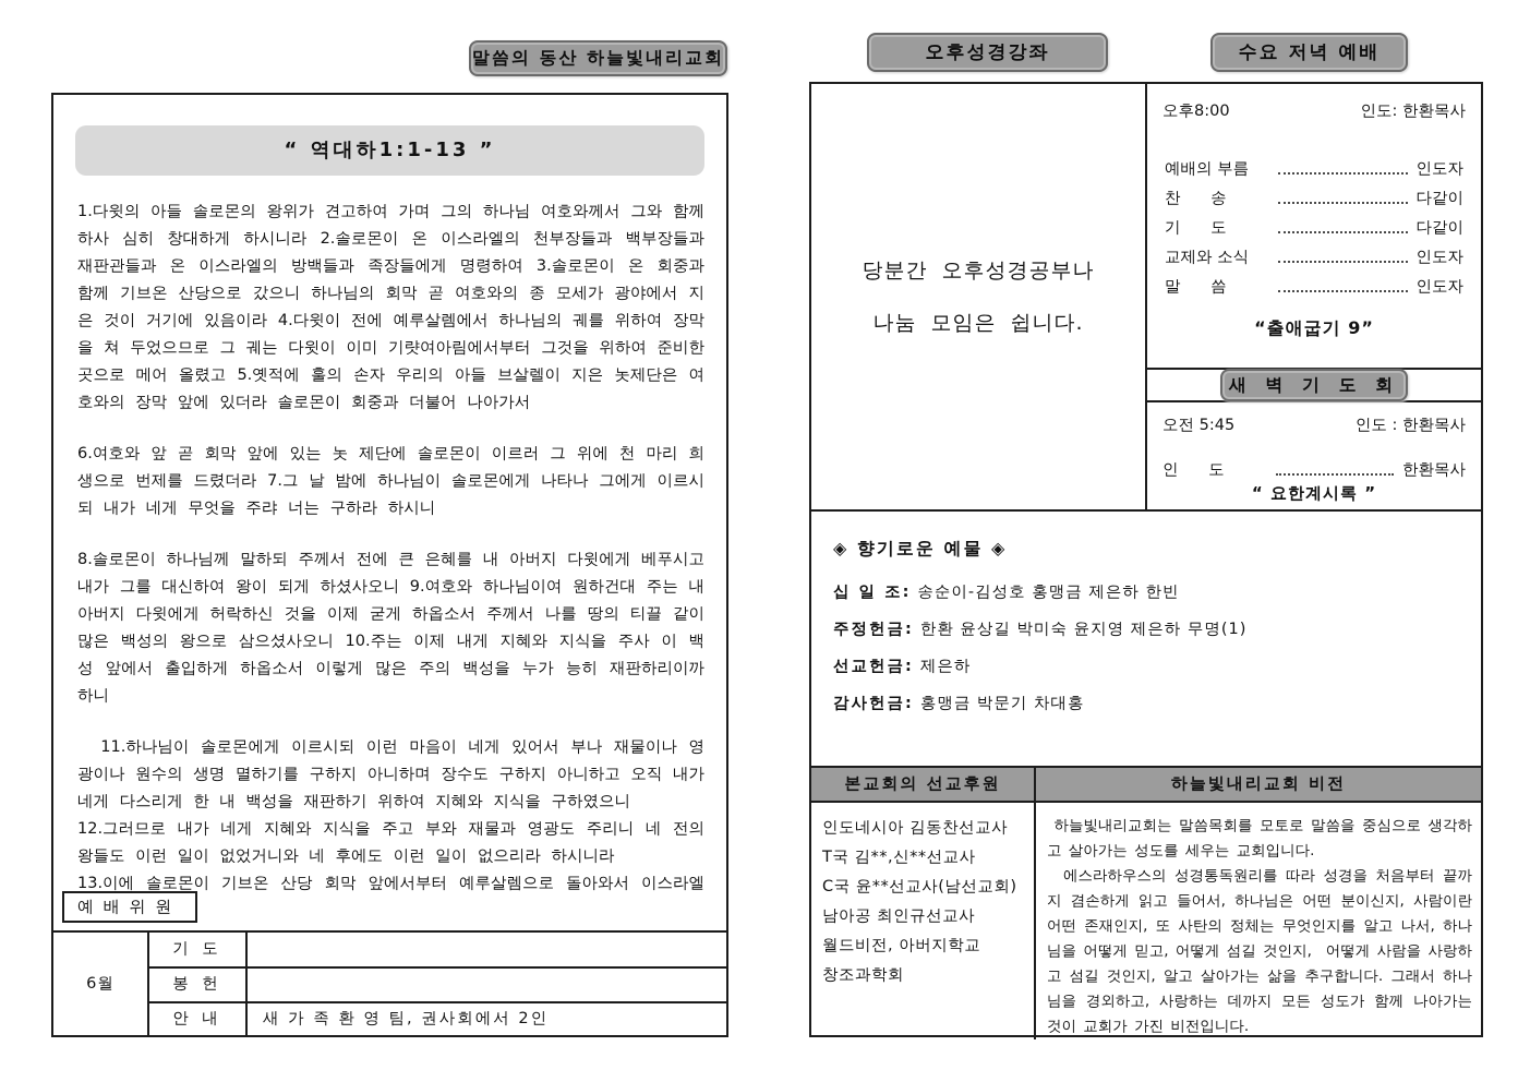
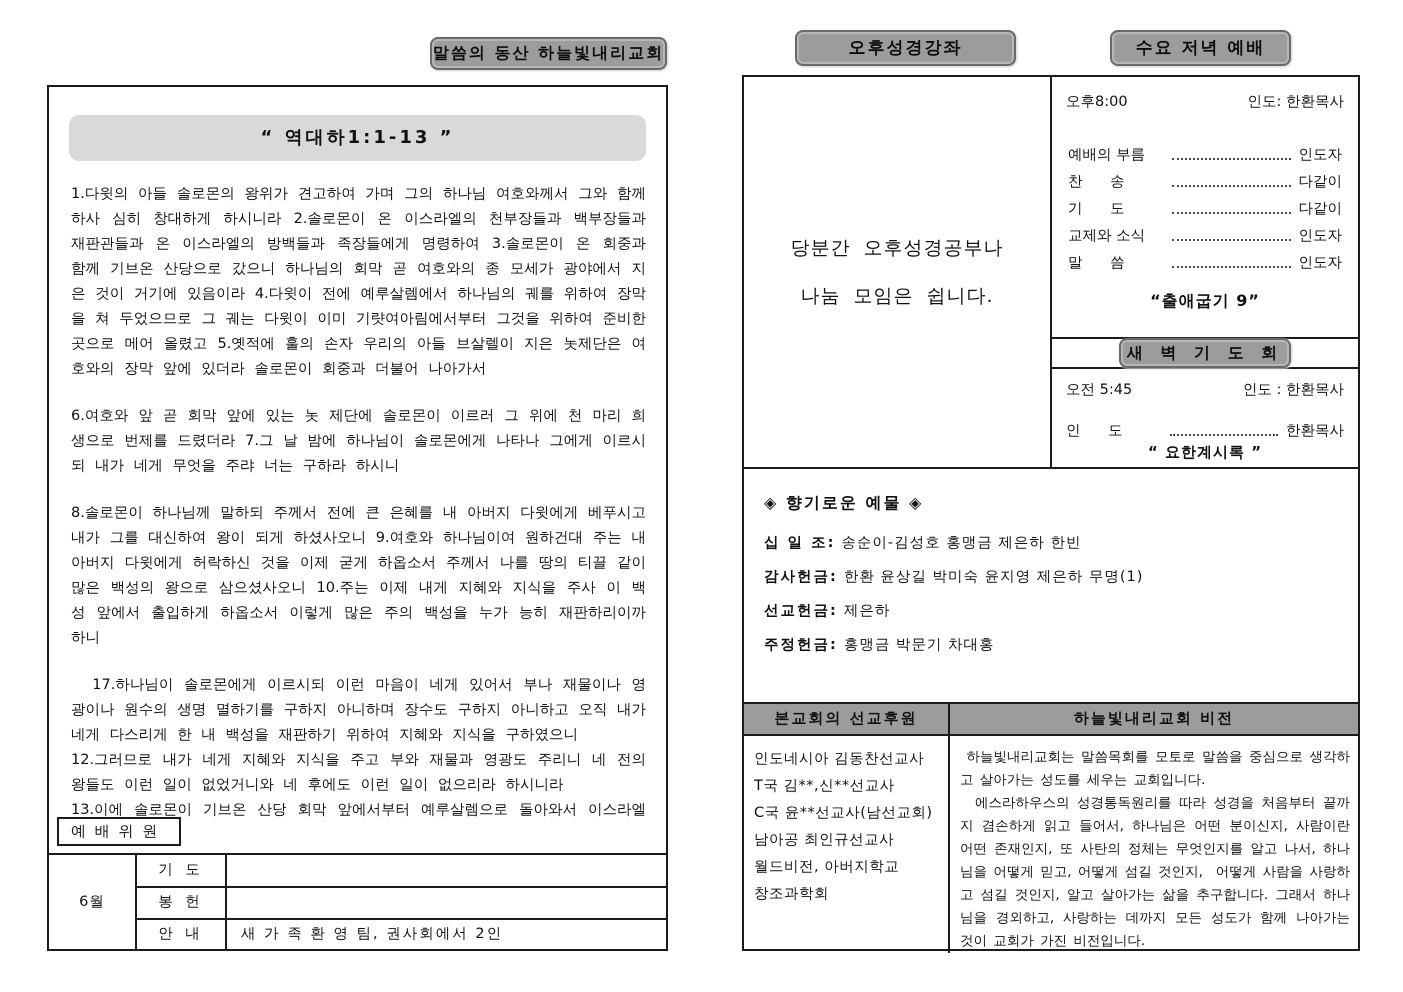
  말씀의 동산 하늘빛내리교회
  오후성경강좌
  수요 저녁 예배
  “ 역대하1:1-13 ”
  1.다윗의 아들 솔로몬의 왕위가 견고하여 가며 그의 하나님 여호와께서 그와 함께 하사 심히 창대하게 하시니라 2.솔로몬이 온 이스라엘의 천부장들과 백부장들과 재판관들과 온 이스라엘의 방백들과 족장들에게 명령하여 3.솔로몬이 온 회중과 함께 기브온 산당으로 갔으니 하나님의 회막 곧 여호와의 종 모세가 광야에서 지은 것이 거기에 있음이라 4.다윗이 전에 예루살렘에서 하나님의 궤를 위하여 장막을 쳐 두었으므로 그 궤는 다윗이 이미 기럇여아림에서부터 그것을 위하여 준비한 곳으로 메어 올렸고 5.옛적에 훌의 손자 우리의 아들 브살렐이 지은 놋제단은 여호와의 장막 앞에 있더라 솔로몬이 회중과 더불어 나아가서
  6.여호와 앞 곧 회막 앞에 있는 놋 제단에 솔로몬이 이르러 그 위에 천 마리 희생으로 번제를 드렸더라 7.그 날 밤에 하나님이 솔로몬에게 나타나 그에게 이르시되 내가 네게 무엇을 주랴 너는 구하라 하시니
  8.솔로몬이 하나님께 말하되 주께서 전에 큰 은혜를 내 아버지 다윗에게 베푸시고 내가 그를 대신하여 왕이 되게 하셨사오니 9.여호와 하나님이여 원하건대 주는 내 아버지 다윗에게 허락하신 것을 이제 굳게 하옵소서 주께서 나를 땅의 티끌 같이 많은 백성의 왕으로 삼으셨사오니 10.주는 이제 내게 지혜와 지식을 주사 이 백성 앞에서 출입하게 하옵소서 이렇게 많은 주의 백성을 누가 능히 재판하리이까 하니
- 11.하나님이 솔로몬에게 이르시되 이런 마음이 네게 있어서 부나 재물이나 영광이나 원수의 생명 멸하기를 구하지 아니하며 장수도 구하지 아니하고 오직 내가 네게 다스리게 한 내 백성을 재판하기 위하여 지혜와 지식을 구하였으니
+ 17.하나님이 솔로몬에게 이르시되 이런 마음이 네게 있어서 부나 재물이나 영광이나 원수의 생명 멸하기를 구하지 아니하며 장수도 구하지 아니하고 오직 내가 네게 다스리게 한 내 백성을 재판하기 위하여 지혜와 지식을 구하였으니
  12.그러므로 내가 네게 지혜와 지식을 주고 부와 재물과 영광도 주리니 네 전의 왕들도 이런 일이 없었거니와 네 후에도 이런 일이 없으리라 하시니라
  13.이에 솔로몬이 기브온 산당 회막 앞에서부터 예루살렘으로 돌아와서 이스라엘
  예 배 위 원
  6월
  기 도
  봉 헌
  안 내
  새 가 족 환 영 팀, 권사회에서 2인
  당분간 오후성경공부나
  나눔 모임은 쉽니다.
  오후8:00
  인도: 한환목사
  예배의 부름
  인도자
  찬 송
  다같이
  기 도
  다같이
  교제와 소식
  인도자
  말 씀
  인도자
  “출애굽기 9”
  새 벽 기 도 회
  오전 5:45
  인도 : 한환목사
  인 도
  한환목사
  “ 요한계시록 ”
  ◈ 향기로운 예물 ◈
  십 일 조: 송순이-김성호 홍맹금 제은하 한빈
- 주정헌금: 한환 윤상길 박미숙 윤지영 제은하 무명(1)
+ 감사헌금: 한환 윤상길 박미숙 윤지영 제은하 무명(1)
  선교헌금: 제은하
- 감사헌금: 홍맹금 박문기 차대홍
+ 주정헌금: 홍맹금 박문기 차대홍
  본교회의 선교후원
  하늘빛내리교회 비전
  인도네시아 김동찬선교사
  T국 김**,신**선교사
  C국 윤**선교사(남선교회)
  남아공 최인규선교사
  월드비전, 아버지학교
  창조과학회
  하늘빛내리교회는 말씀목회를 모토로 말씀을 중심으로 생각하고 살아가는 성도를 세우는 교회입니다.
  에스라하우스의 성경통독원리를 따라 성경을 처음부터 끝까지 겸손하게 읽고 들어서, 하나님은 어떤 분이신지, 사람이란 어떤 존재인지, 또 사탄의 정체는 무엇인지를 알고 나서, 하나님을 어떻게 믿고, 어떻게 섬길 것인지, 어떻게 사람을 사랑하고 섬길 것인지, 알고 살아가는 삶을 추구합니다. 그래서 하나님을 경외하고, 사랑하는 데까지 모든 성도가 함께 나아가는 것이 교회가 가진 비전입니다.
